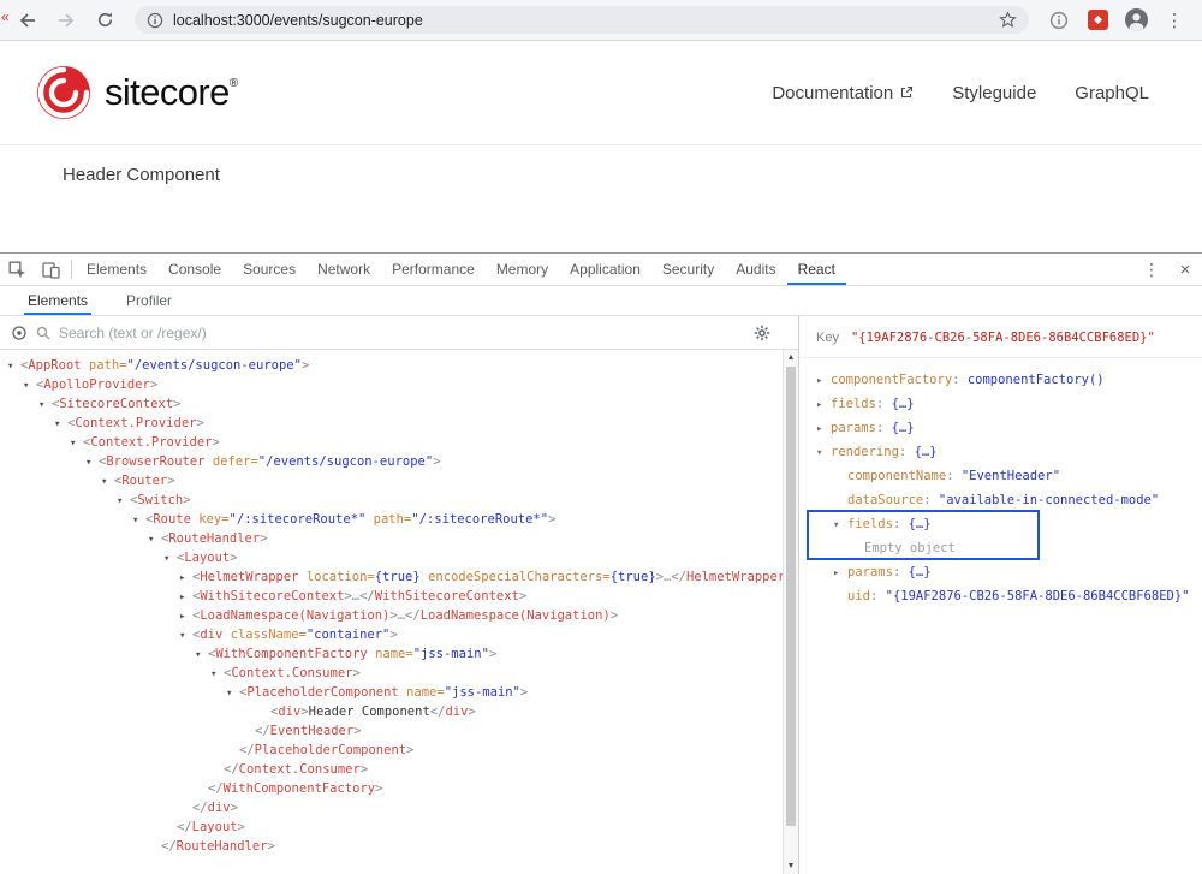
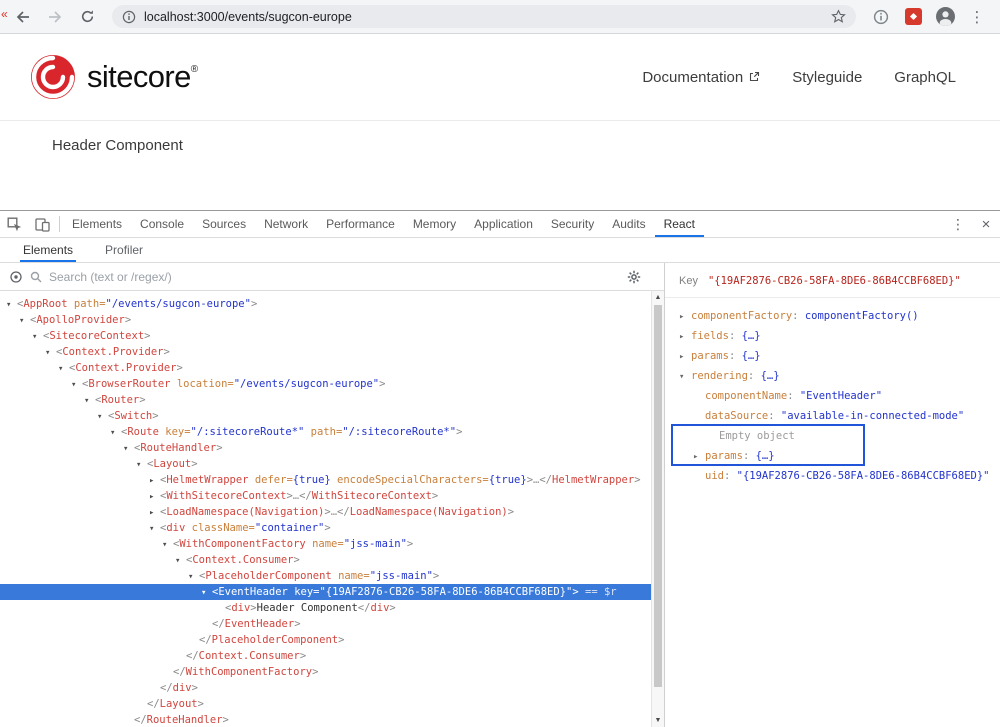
  «
  localhost:3000/events/sugcon-europe
  ⋮
  sitecore®
  Documentation
  Styleguide
  GraphQL
  Header Component
  Elements
  Console
  Sources
  Network
  Performance
  Memory
  Application
  Security
  Audits
  React
  ⋮
  ×
  Elements
  Profiler
  Search (text or /regex/)
  ▾ <AppRoot path="/events/sugcon-europe">
  ▾ <ApolloProvider>
  ▾ <SitecoreContext>
  ▾ <Context.Provider>
  ▾ <Context.Provider>
- ▾ <BrowserRouter defer="/events/sugcon-europe">
+ ▾ <BrowserRouter location="/events/sugcon-europe">
  ▾ <Router>
  ▾ <Switch>
  ▾ <Route key="/:sitecoreRoute*" path="/:sitecoreRoute*">
  ▾ <RouteHandler>
  ▾ <Layout>
- ▸ <HelmetWrapper location={true} encodeSpecialCharacters={true}>…</HelmetWrapper
+ ▸ <HelmetWrapper defer={true} encodeSpecialCharacters={true}>…</HelmetWrapper>
  ▸ <WithSitecoreContext>…</WithSitecoreContext>
  ▸ <LoadNamespace(Navigation)>…</LoadNamespace(Navigation)>
  ▾ <div className="container">
  ▾ <WithComponentFactory name="jss-main">
  ▾ <Context.Consumer>
  ▾ <PlaceholderComponent name="jss-main">
+ ▾ <EventHeader key="{19AF2876-CB26-58FA-8DE6-86B4CCBF68ED}"> == $r
  <div>Header Component</div>
  </EventHeader>
  </PlaceholderComponent>
  </Context.Consumer>
  </WithComponentFactory>
  </div>
  </Layout>
  </RouteHandler>
  Key
  "{19AF2876-CB26-58FA-8DE6-86B4CCBF68ED}"
  ▸ componentFactory: componentFactory()
  ▸ fields: {…}
  ▸ params: {…}
  ▾ rendering: {…}
  componentName: "EventHeader"
  dataSource: "available-in-connected-mode"
- ▾ fields: {…}
  Empty object
  ▸ params: {…}
  uid: "{19AF2876-CB26-58FA-8DE6-86B4CCBF68ED}"
